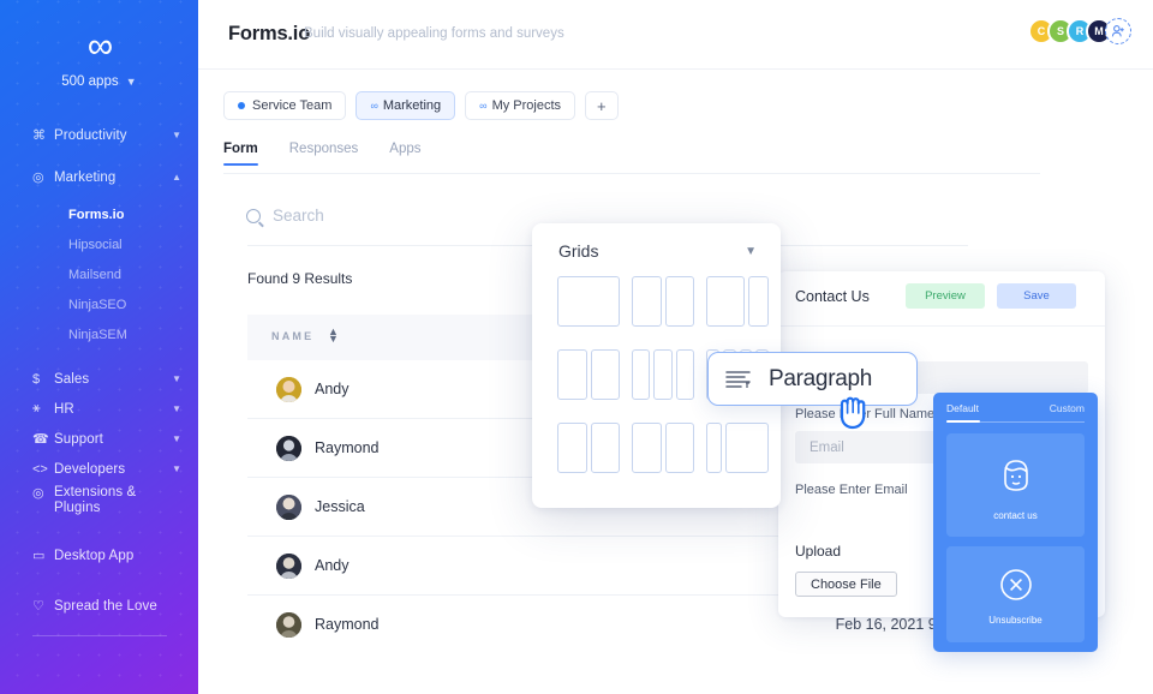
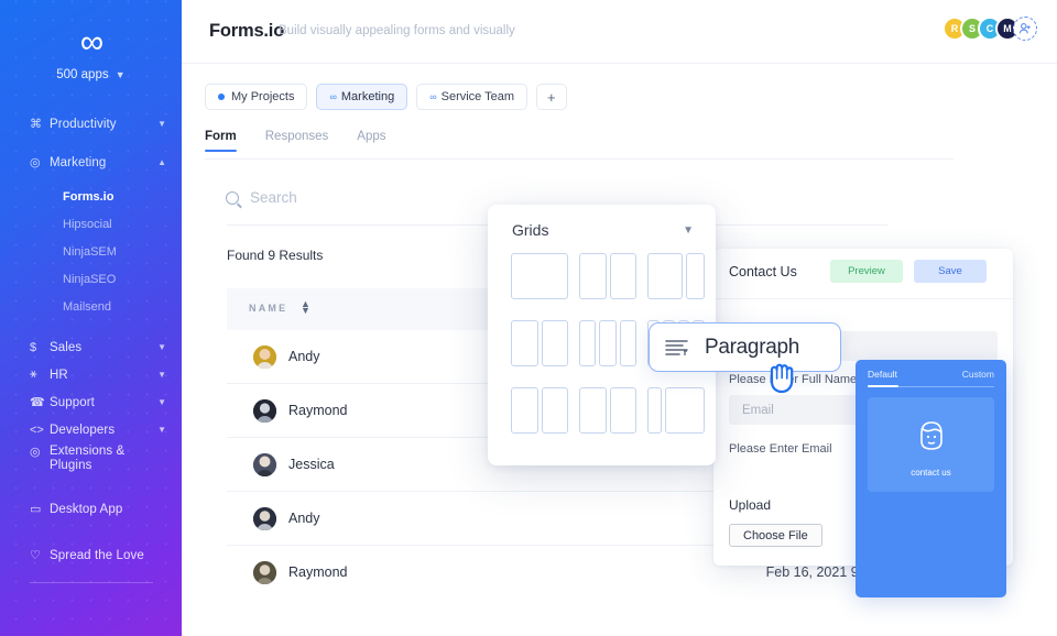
  ∞
  500 apps ▼
  ⌘
  Productivity
  ▼
  ◎
  Marketing
  ▲
  Forms.io
  Hipsocial
- Mailsend
+ NinjaSEM
  NinjaSEO
- NinjaSEM
+ Mailsend
  $
  Sales
  ▼
  ⚹
  HR
  ▼
  ☎
  Support
  ▼
  <>
  Developers
  ▼
  ◎
  Extensions & Plugins
  ▭
  Desktop App
  ♡
  Spread the Love
  Forms.io
- Build visually appealing forms and surveys
+ Build visually appealing forms and visually
- C
+ R
  S
- R
+ C
  M
- Service Team
+ My Projects
  ∞
  Marketing
  ∞
- My Projects
+ Service Team
  +
  Form
  Responses
  Apps
  Search
  Found 9 Results
  NAME
  ▲
  ▼
  Andy
  Raymond
  Jessica
  Andy
  Raymond
  Contact Us
  Preview
  Save
  Pleaser Full Name
  Email
  Please Enter Email
  Upload
  Choose File
  Default
  Custom
  contact us
- Unsubscribe
  Grids
  ▼
  Paragraph
